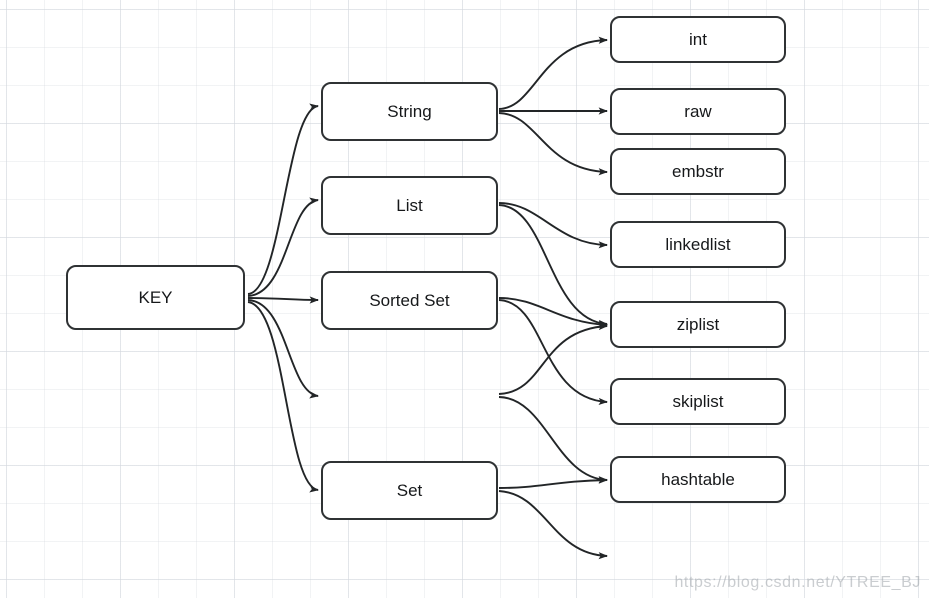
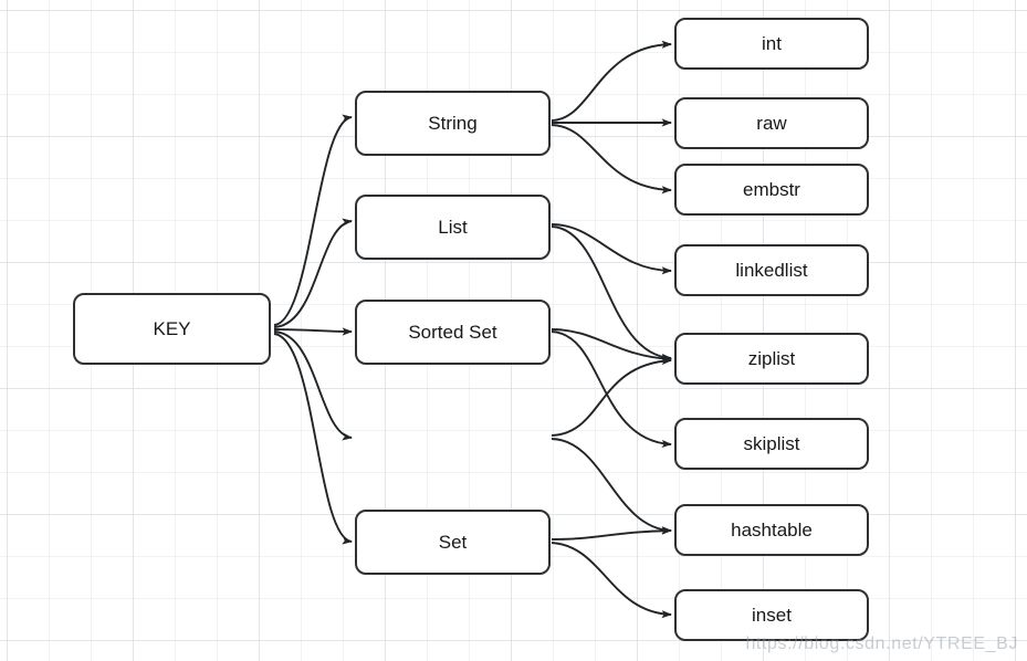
  KEY
  String
  List
  Sorted Set
  Set
  int
  raw
  embstr
  linkedlist
  ziplist
  skiplist
  hashtable
+ inset
  https://blog.csdn.net/YTREE_BJ
